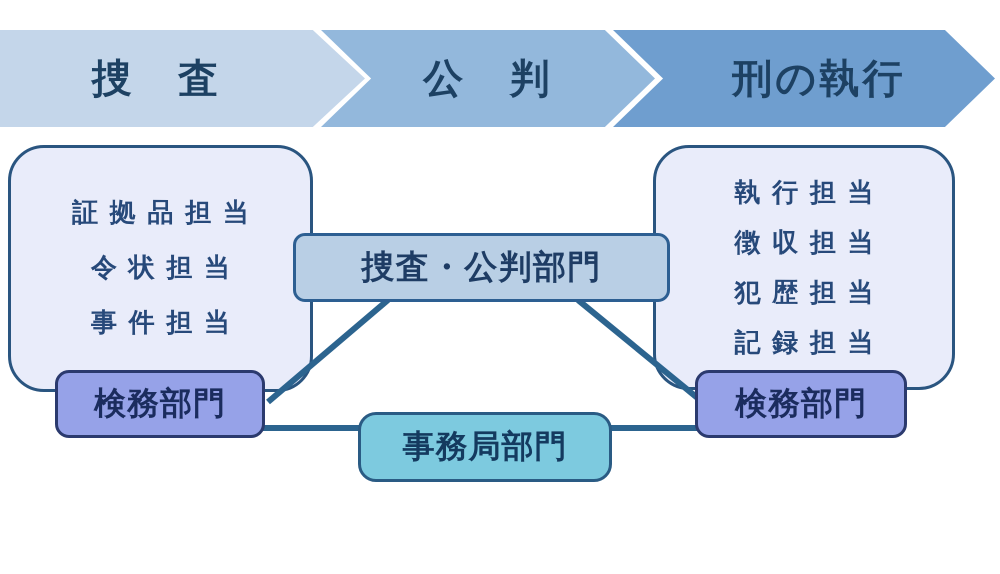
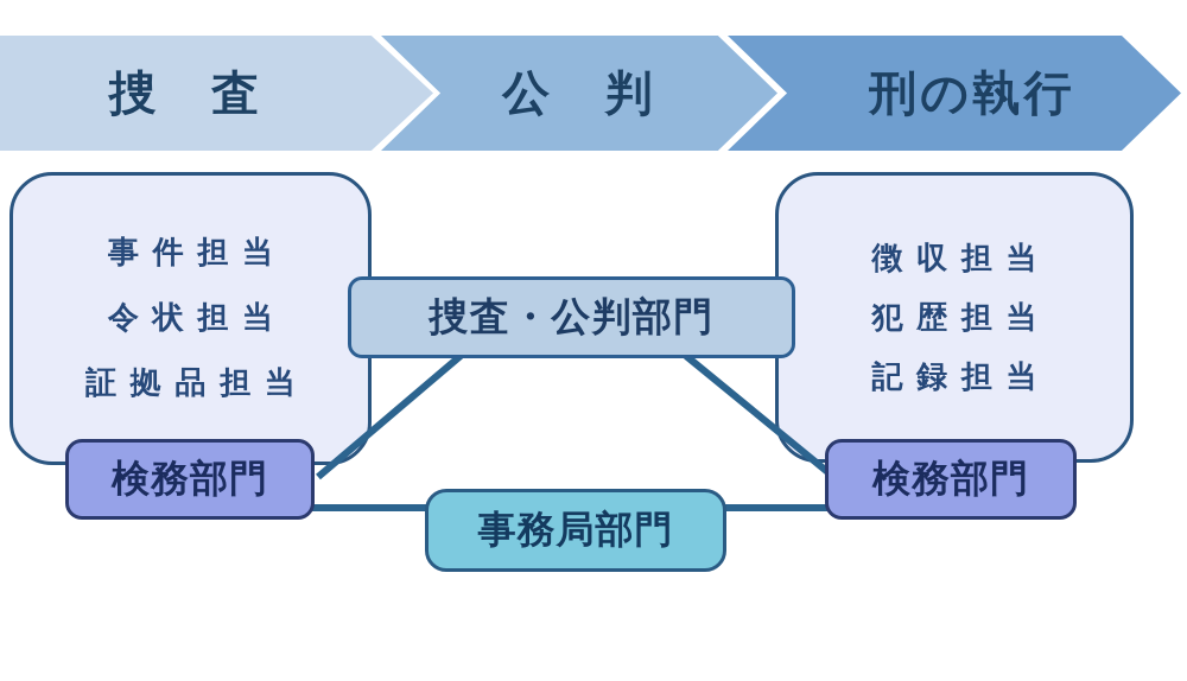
  捜 査
  公 判
  刑の執行
- 証拠品担当
+ 事件担当
  令状担当
- 事件担当
+ 証拠品担当
- 執行担当
  徴収担当
  犯歴担当
  記録担当
  捜査・公判部門
  検務部門
  検務部門
  事務局部門
